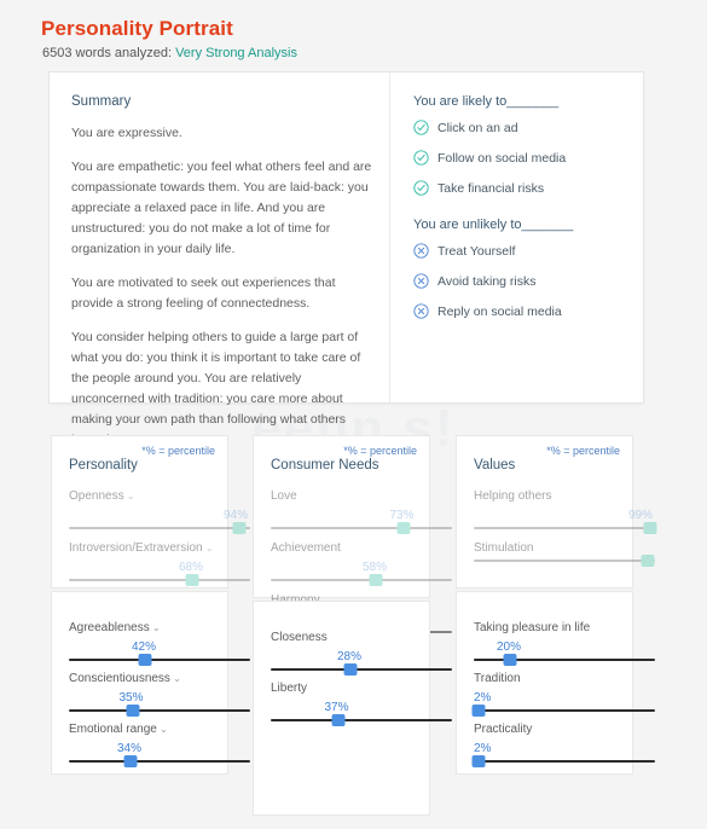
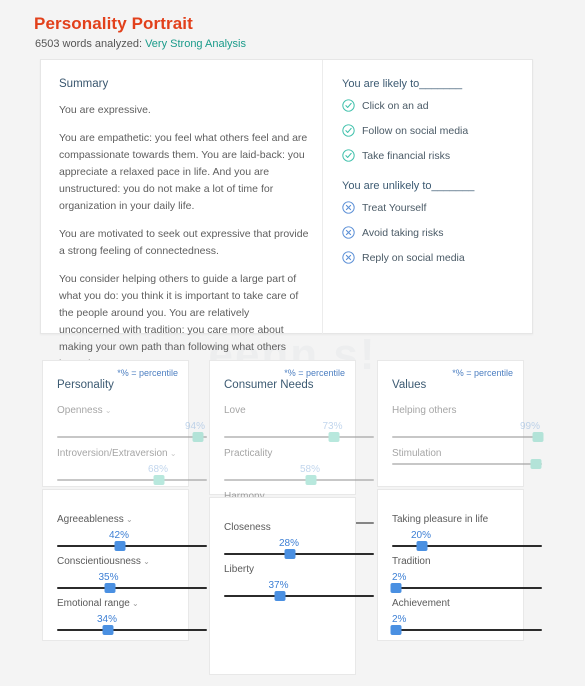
  eenn s!
  Personality Portrait
  6503 words analyzed: Very Strong Analysis
  Summary
  You are expressive.
  You are empathetic: you feel what others feel and are compassionate towards them. You are laid-back: you appreciate a relaxed pace in life. And you are unstructured: you do not make a lot of time for organization in your daily life.
- You are motivated to seek out experiences that provide a strong feeling of connectedness.
+ You are motivated to seek out expressive that provide a strong feeling of connectedness.
  You consider helping others to guide a large part of what you do: you think it is important to take care of the people around you. You are relatively unconcerned with tradition: you care more about making your own path than following what others
  You are likely to_______
  Click on an ad
  Follow on social media
  Take financial risks
  You are unlikely to_______
  Treat Yourself
  Avoid taking risks
  Reply on social media
  *% = percentile
  Personality
  Openness ⌄
  94%
  Introversion/Extraversion ⌄
  68%
  Agreeableness ⌄
  42%
  Conscientiousness ⌄
  35%
  Emotional range ⌄
  34%
  *% = percentile
  Consumer Needs
  Love
  73%
- Achievement
+ Practicality
  58%
  Closeness
  28%
  Liberty
  37%
  *% = percentile
  Values
  Helping others
  99%
  Stimulation
  Taking pleasure in life
  20%
  Tradition
  2%
- Practicality
+ Achievement
  2%
